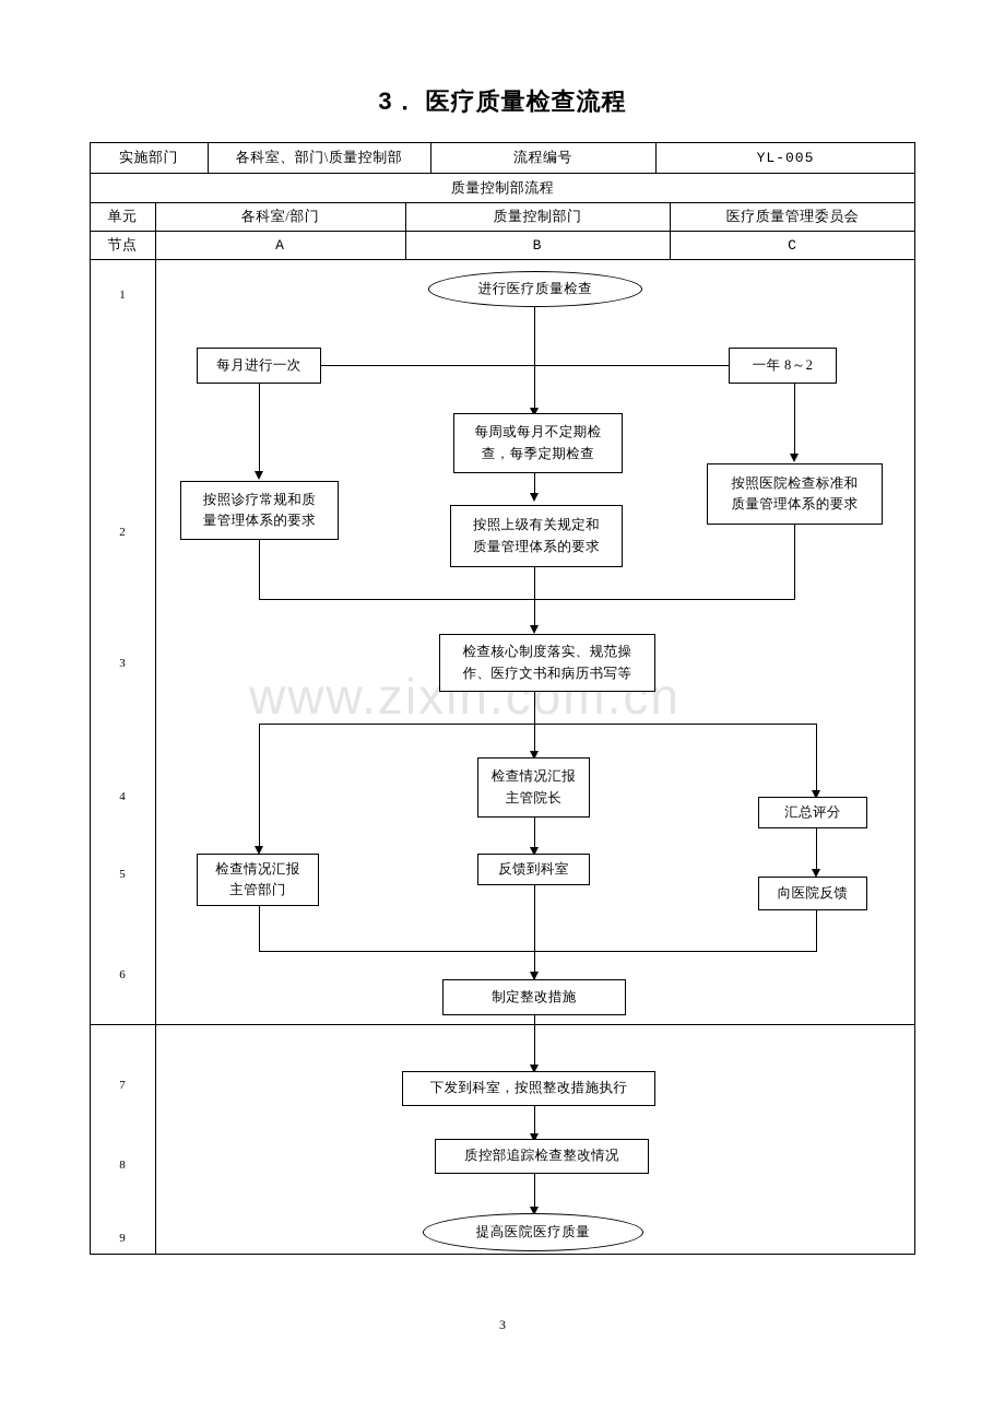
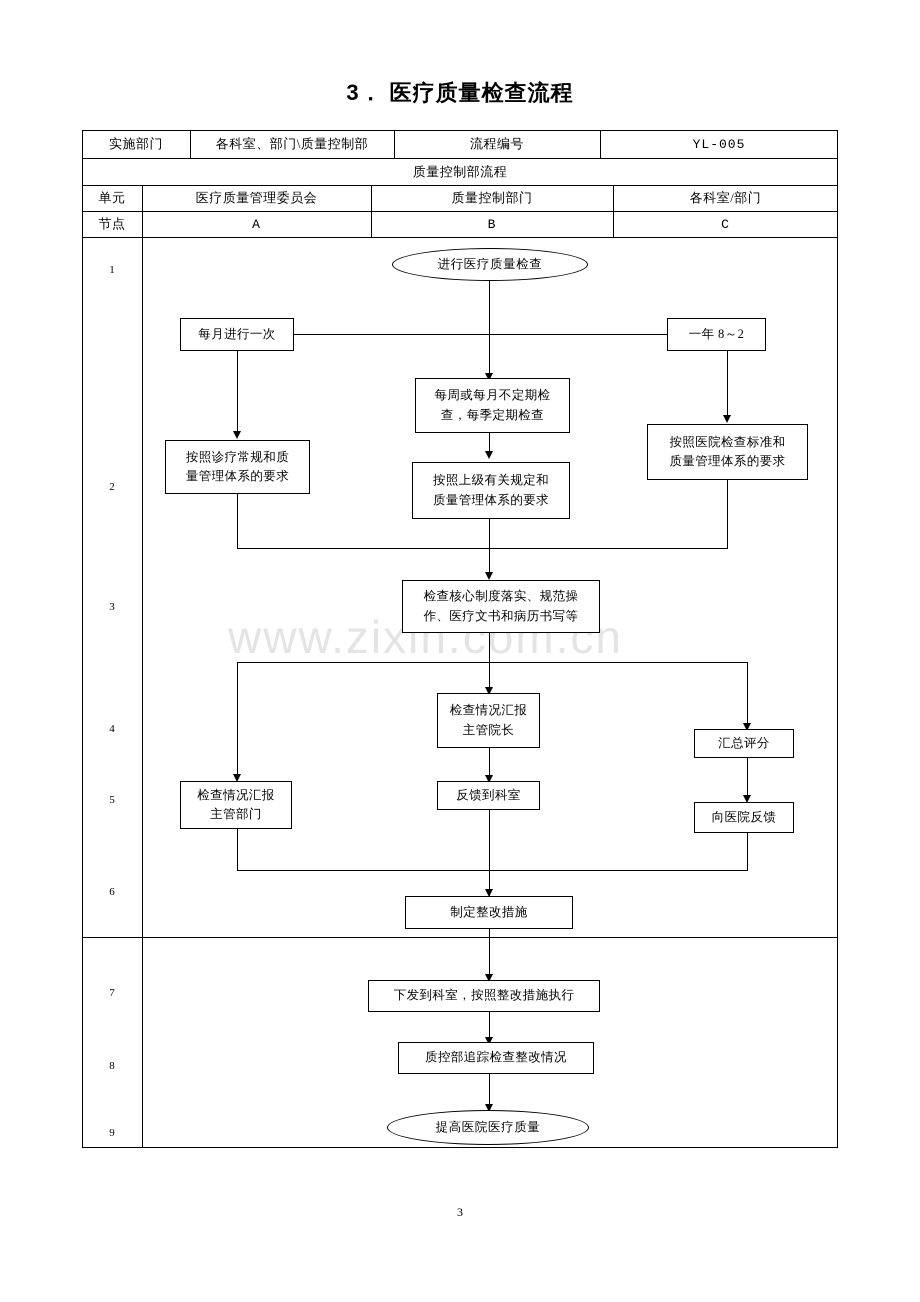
  3． 医疗质量检查流程
  实施部门
  各科室、部门\质量控制部
  流程编号
  YL-005
  质量控制部流程
  单元
- 各科室/部门
+ 医疗质量管理委员会
  质量控制部门
- 医疗质量管理委员会
+ 各科室/部门
  节点
  A
  B
  C
  1
  2
  3
  4
  5
  6
  7
  8
  9
  进行医疗质量检查
  每月进行一次
  一年 8～2
  每周或每月不定期检
  查，每季定期检查
  按照诊疗常规和质
  量管理体系的要求
  按照医院检查标准和
  质量管理体系的要求
  按照上级有关规定和
  质量管理体系的要求
  检查核心制度落实、规范操
  作、医疗文书和病历书写等
  检查情况汇报
  主管院长
  汇总评分
  检查情况汇报
  主管部门
  反馈到科室
  向医院反馈
  制定整改措施
  下发到科室，按照整改措施执行
  质控部追踪检查整改情况
  提高医院医疗质量
  www.zixin.com.cn
  3
